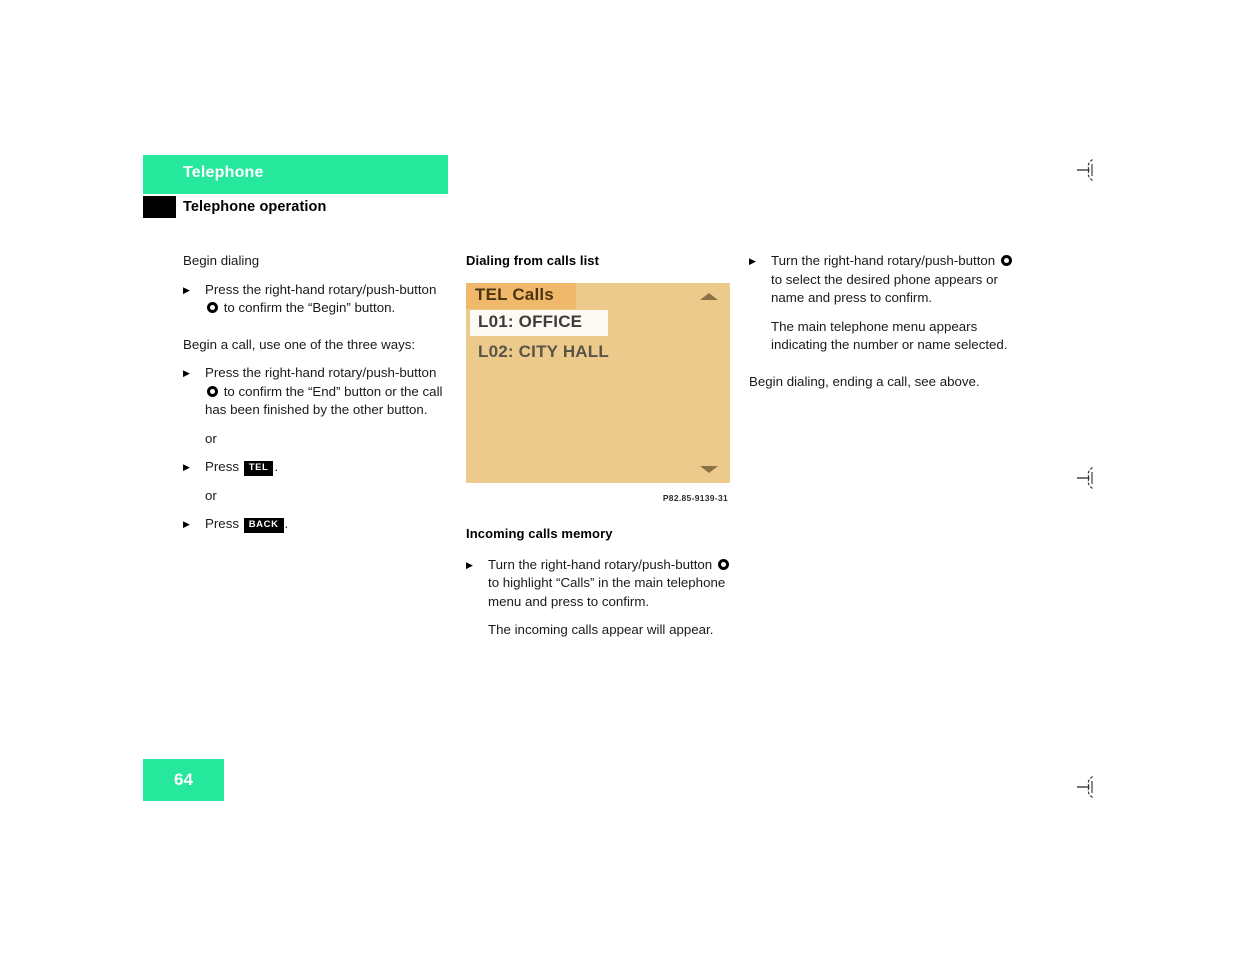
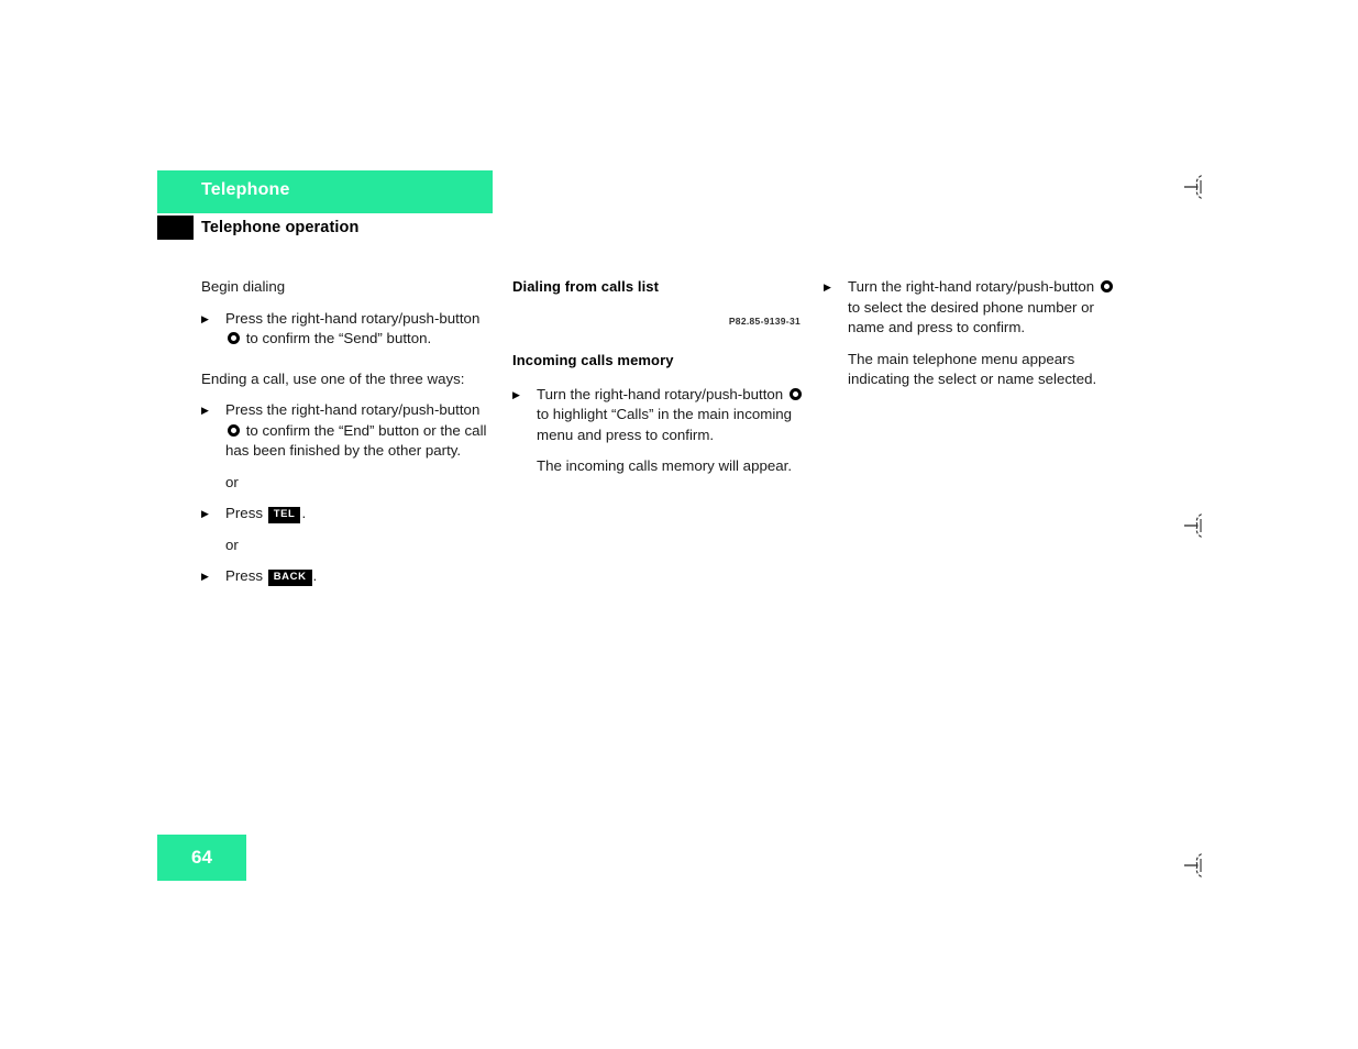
  Telephone
  Telephone operation
  Begin dialing
  ▶
- Press the right-hand rotary/push-button to confirm the “Begin” button.
+ Press the right-hand rotary/push-button to confirm the “Send” button.
- Begin a call, use one of the three ways:
+ Ending a call, use one of the three ways:
  ▶
- Press the right-hand rotary/push-button to confirm the “End” button or the call has been finished by the other button.
+ Press the right-hand rotary/push-button to confirm the “End” button or the call has been finished by the other party.
  or
  ▶
  Press TEL .
  or
  ▶
  Press BACK .
  Dialing from calls list
- TEL Calls
- L01: OFFICE
- L02: CITY HALL
  P82.85-9139-31
  Incoming calls memory
  ▶
- Turn the right-hand rotary/push-button to highlight “Calls” in the main telephone menu and press to confirm.
+ Turn the right-hand rotary/push-button to highlight “Calls” in the main incoming menu and press to confirm.
- The incoming calls appear will appear.
+ The incoming calls memory will appear.
  ▶
- Turn the right-hand rotary/push-button to select the desired phone appears or name and press to confirm.
+ Turn the right-hand rotary/push-button to select the desired phone number or name and press to confirm.
- The main telephone menu appears indicating the number or name selected.
+ The main telephone menu appears indicating the select or name selected.
- Begin dialing, ending a call, see above.
  64
